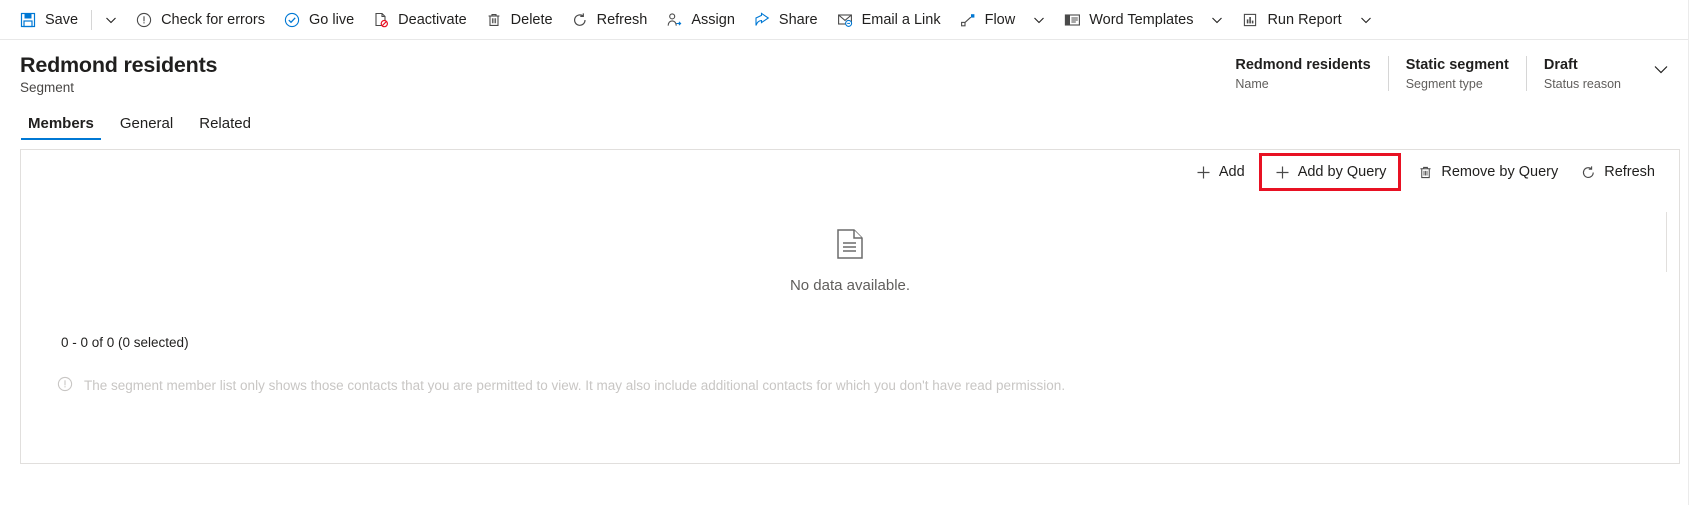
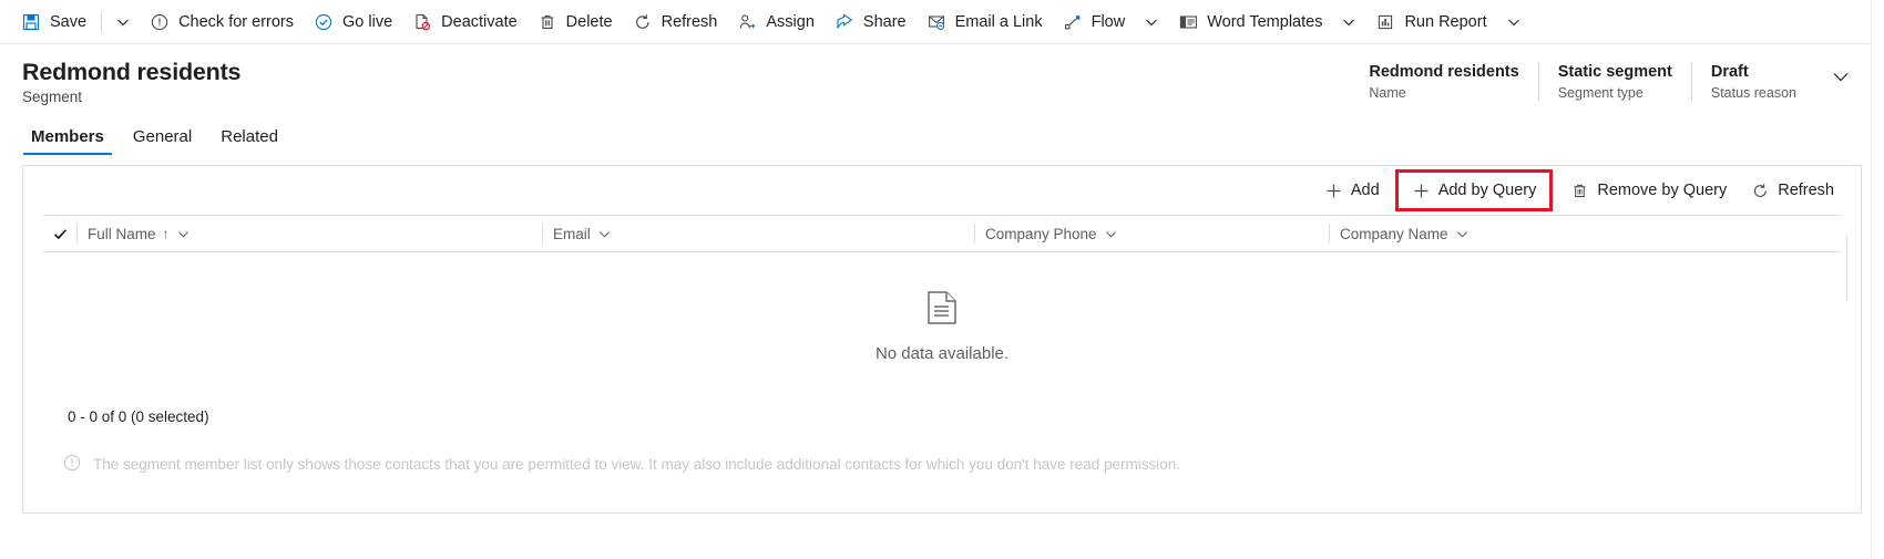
  Save
  Check for errors
  Go live
  Deactivate
  Delete
  Refresh
  Assign
  Share
  Email a Link
  Flow
  Word Templates
  Run Report
  Redmond residents
  Segment
  Redmond residents
  Name
  Static segment
  Segment type
  Draft
  Status reason
  Members
  General
  Related
  Add
  Add by Query
  Remove by Query
  Refresh
+ Full Name
+ ↑
+ Email
+ Company Phone
+ Company Name
  No data available.
  0 - 0 of 0 (0 selected)
  The segment member list only shows those contacts that you are permitted to view. It may also include additional contacts for which you don't have read permission.
